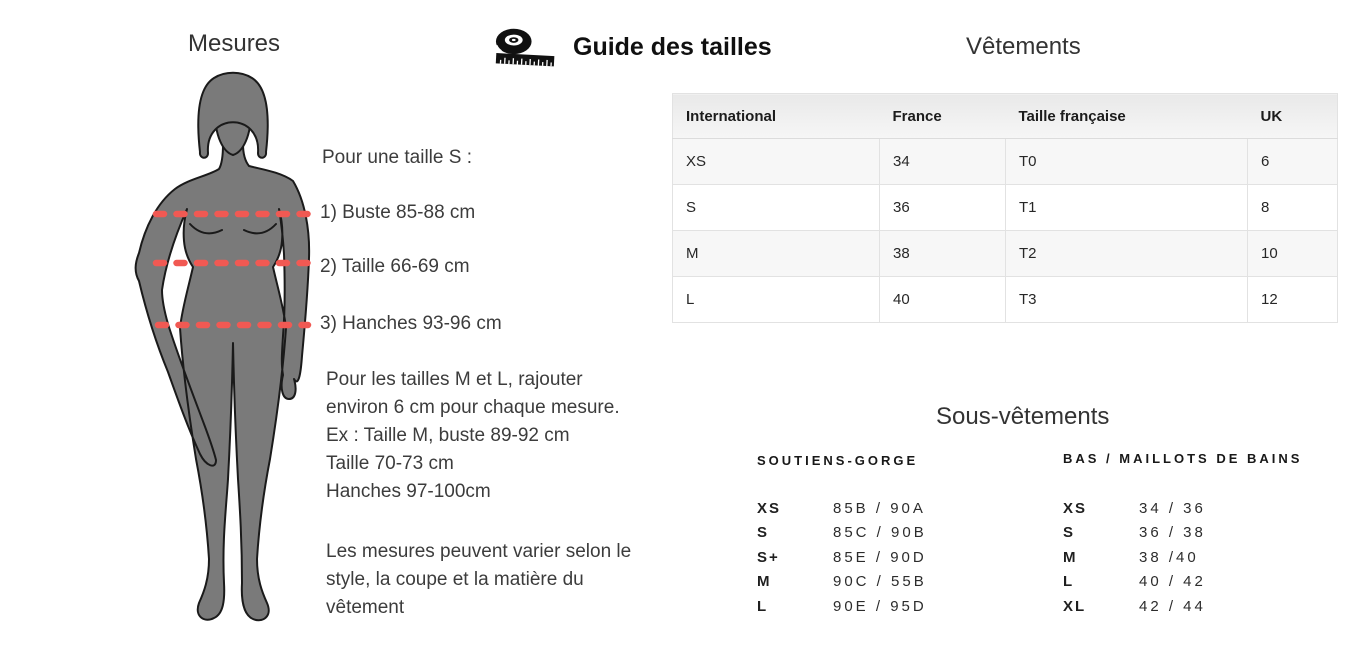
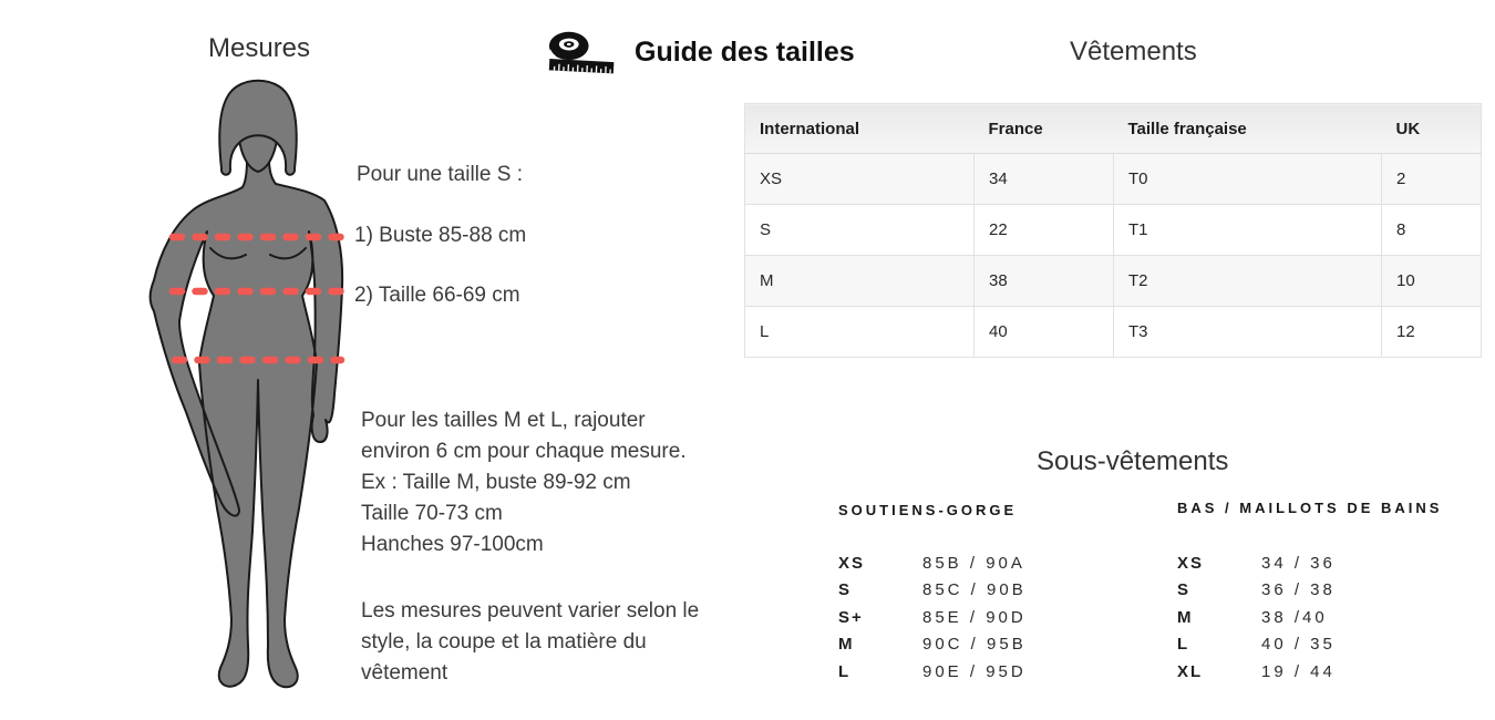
  Mesures
  Pour une taille S :
  1) Buste 85-88 cm
  2) Taille 66-69 cm
- 3) Hanches 93-96 cm
  Pour les tailles M et L, rajouter
  environ 6 cm pour chaque mesure.
  Ex : Taille M, buste 89-92 cm
  Taille 70-73 cm
  Hanches 97-100cm
  Les mesures peuvent varier selon le
  style, la coupe et la matière du
  vêtement
  Guide des tailles
  Vêtements
  International	France	Taille française	UK
- XS	34	T0	6
+ XS	34	T0	2
- S	36	T1	8
+ S	22	T1	8
  M	38	T2	10
  L	40	T3	12
  Sous-vêtements
  SOUTIENS-GORGE
  BAS / MAILLOTS DE BAINS
  XS
  85B / 90A
  S
  85C / 90B
  S+
  85E / 90D
  M
- 90C / 55B
+ 90C / 95B
  L
  90E / 95D
  XS
  34 / 36
  S
  36 / 38
  M
  38 /40
  L
- 40 / 42
+ 40 / 35
  XL
- 42 / 44
+ 19 / 44
